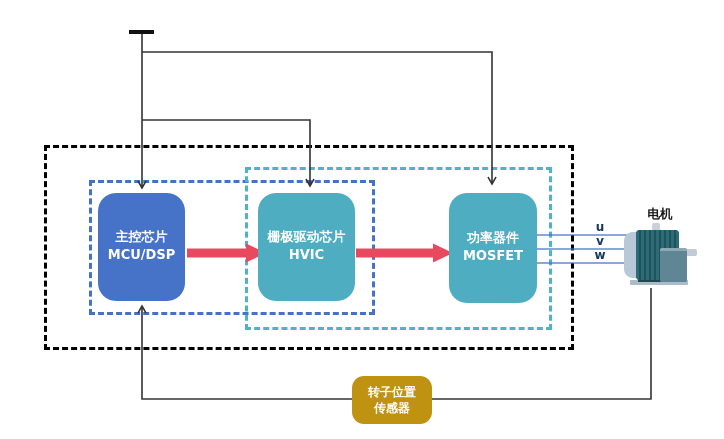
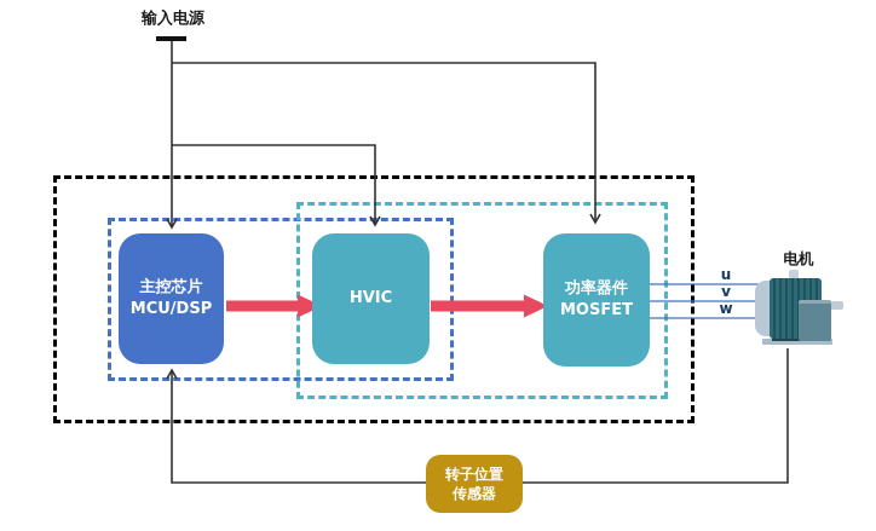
+ 输入电源
  主控芯片
  MCU/DSP
- 栅极驱动芯片
  HVIC
  功率器件
  MOSFET
  转子位置
  传感器
  u
  v
  w
  电机
